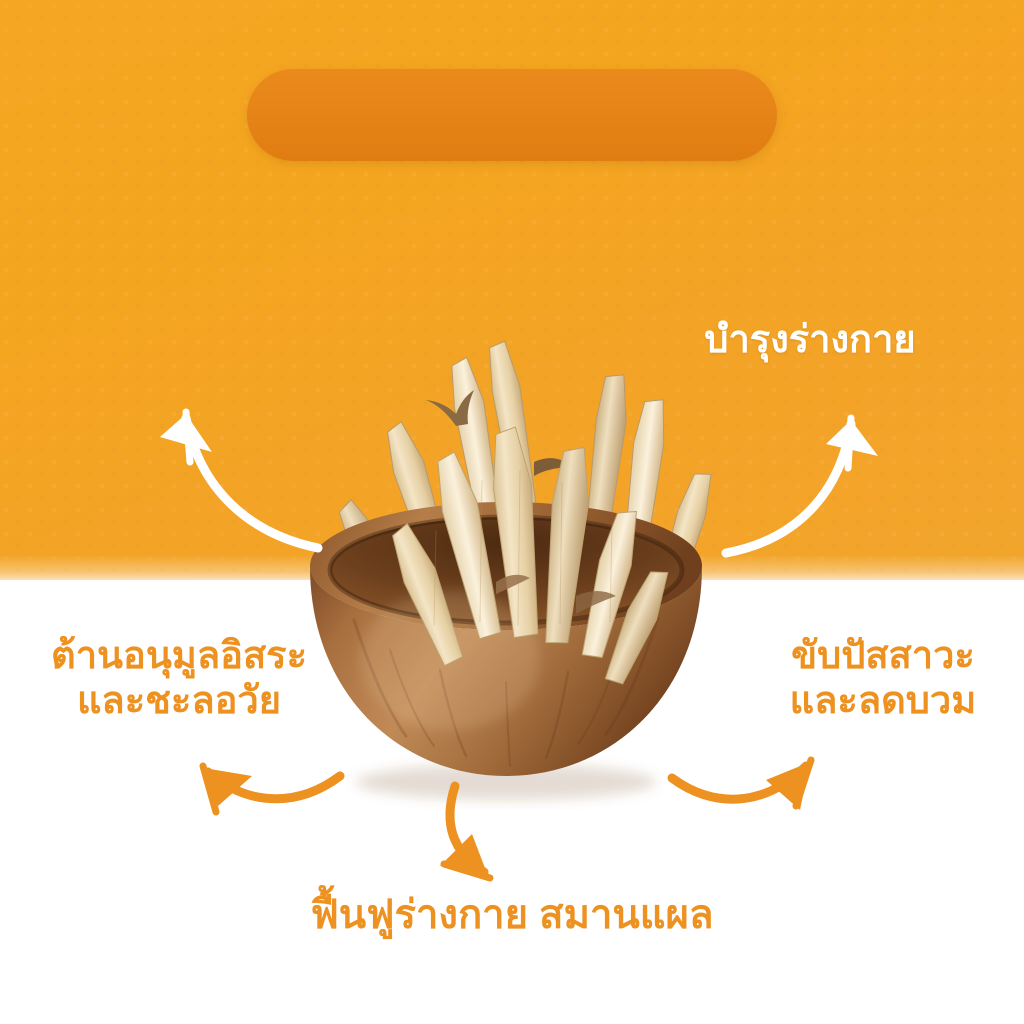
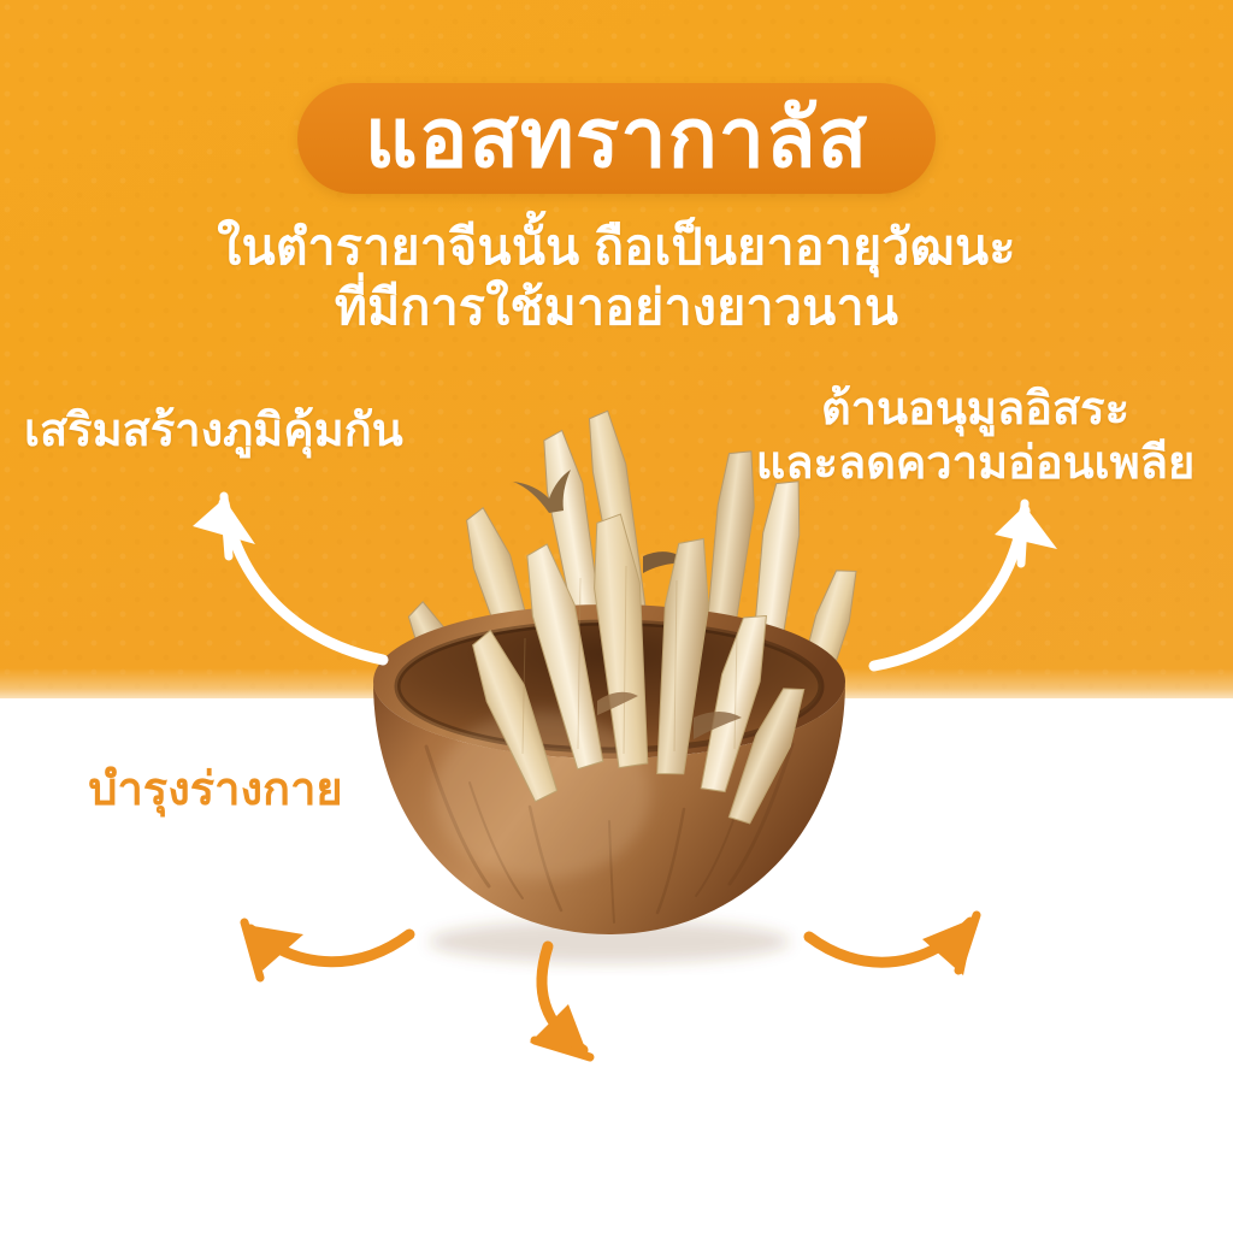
+ แอสทรากาลัส
+ ในตำรายาจีนนั้น ถือเป็นยาอายุวัฒนะ
+ ที่มีการใช้มาอย่างยาวนาน
+ เสริมสร้างภูมิคุ้มกัน
- บำรุงร่างกาย
+ ต้านอนุมูลอิสระ
+ และลดความอ่อนเพลีย
- ต้านอนุมูลอิสระ
+ บำรุงร่างกาย
- และชะลอวัย
- ขับปัสสาวะ
- และลดบวม
- ฟื้นฟูร่างกาย สมานแผล
